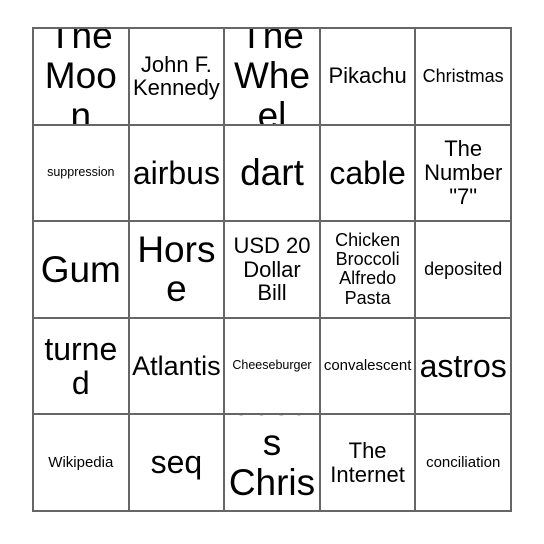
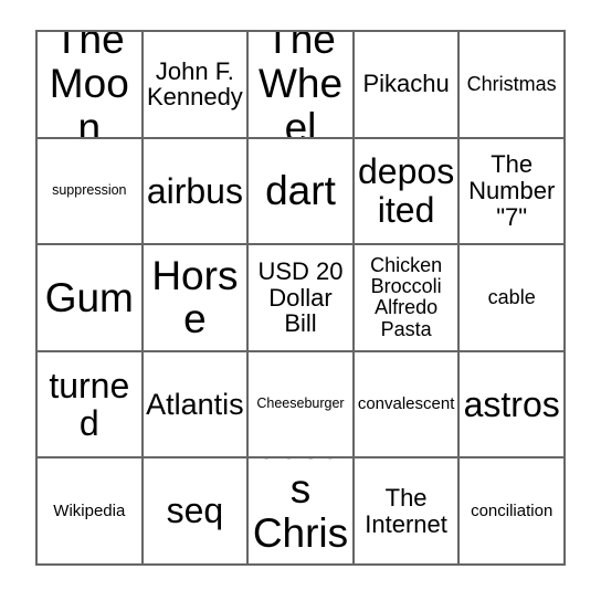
  The
  Moon
  John F.
  Kennedy
  The
  Wheel
  Pikachu
  Christmas
  suppression
  airbus
  dart
- cable
+ deposited
  The
  Number
  "7"
  Gum
  Horse
  USD 20
  Dollar
  Bill
  Chicken
  Broccoli
  Alfredo
  Pasta
- deposited
+ cable
  turned
  Atlantis
  Cheeseburger
  convalescent
  astros
  Wikipedia
  seq
  Chris
  The
  Internet
  conciliation
